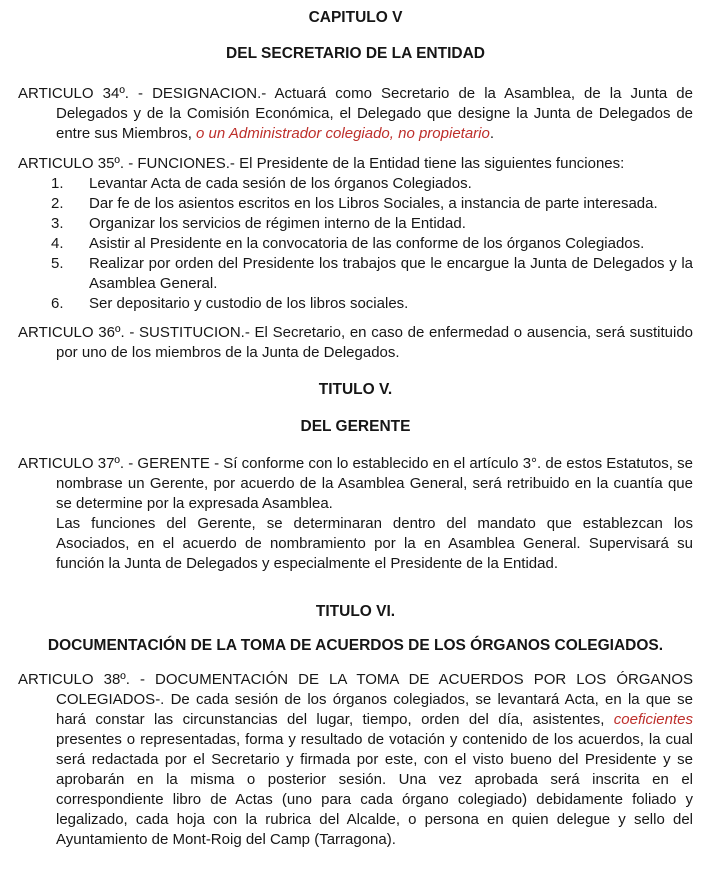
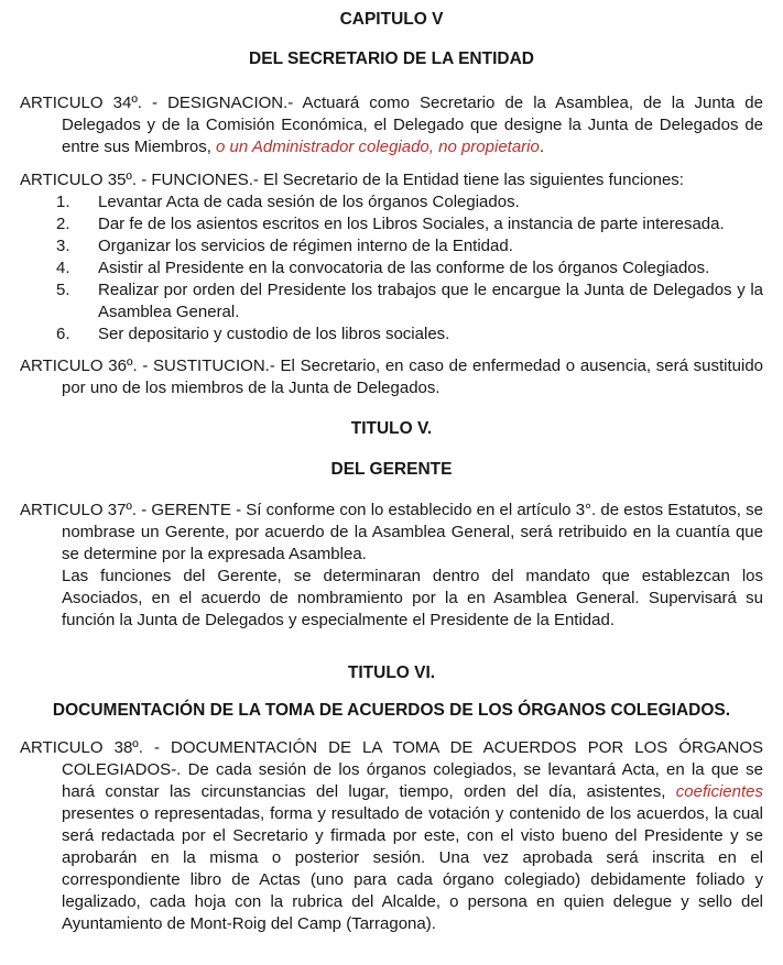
  CAPITULO V
  DEL SECRETARIO DE LA ENTIDAD
  ARTICULO 34º. - DESIGNACION.- Actuará como Secretario de la Asamblea, de la Junta de Delegados y de la Comisión Económica, el Delegado que designe la Junta de Delegados de entre sus Miembros, o un Administrador colegiado, no propietario.
- ARTICULO 35º. - FUNCIONES.- El Presidente de la Entidad tiene las siguientes funciones:
+ ARTICULO 35º. - FUNCIONES.- El Secretario de la Entidad tiene las siguientes funciones:
  1.
  Levantar Acta de cada sesión de los órganos Colegiados.
  2.
  Dar fe de los asientos escritos en los Libros Sociales, a instancia de parte interesada.
  3.
  Organizar los servicios de régimen interno de la Entidad.
  4.
  Asistir al Presidente en la convocatoria de las conforme de los órganos Colegiados.
  5.
  Realizar por orden del Presidente los trabajos que le encargue la Junta de Delegados y la Asamblea General.
  6.
  Ser depositario y custodio de los libros sociales.
  ARTICULO 36º. - SUSTITUCION.- El Secretario, en caso de enfermedad o ausencia, será sustituido por uno de los miembros de la Junta de Delegados.
  TITULO V.
  DEL GERENTE
  ARTICULO 37º. - GERENTE - Sí conforme con lo establecido en el artículo 3°. de estos Estatutos, se nombrase un Gerente, por acuerdo de la Asamblea General, será retribuido en la cuantía que se determine por la expresada Asamblea.
  Las funciones del Gerente, se determinaran dentro del mandato que establezcan los Asociados, en el acuerdo de nombramiento por la en Asamblea General. Supervisará su función la Junta de Delegados y especialmente el Presidente de la Entidad.
  TITULO VI.
  DOCUMENTACIÓN DE LA TOMA DE ACUERDOS DE LOS ÓRGANOS COLEGIADOS.
  ARTICULO 38º. - DOCUMENTACIÓN DE LA TOMA DE ACUERDOS POR LOS ÓRGANOS COLEGIADOS-. De cada sesión de los órganos colegiados, se levantará Acta, en la que se hará constar las circunstancias del lugar, tiempo, orden del día, asistentes, coeficientes presentes o representadas, forma y resultado de votación y contenido de los acuerdos, la cual será redactada por el Secretario y firmada por este, con el visto bueno del Presidente y se aprobarán en la misma o posterior sesión. Una vez aprobada será inscrita en el correspondiente libro de Actas (uno para cada órgano colegiado) debidamente foliado y legalizado, cada hoja con la rubrica del Alcalde, o persona en quien delegue y sello del Ayuntamiento de Mont-Roig del Camp (Tarragona).
